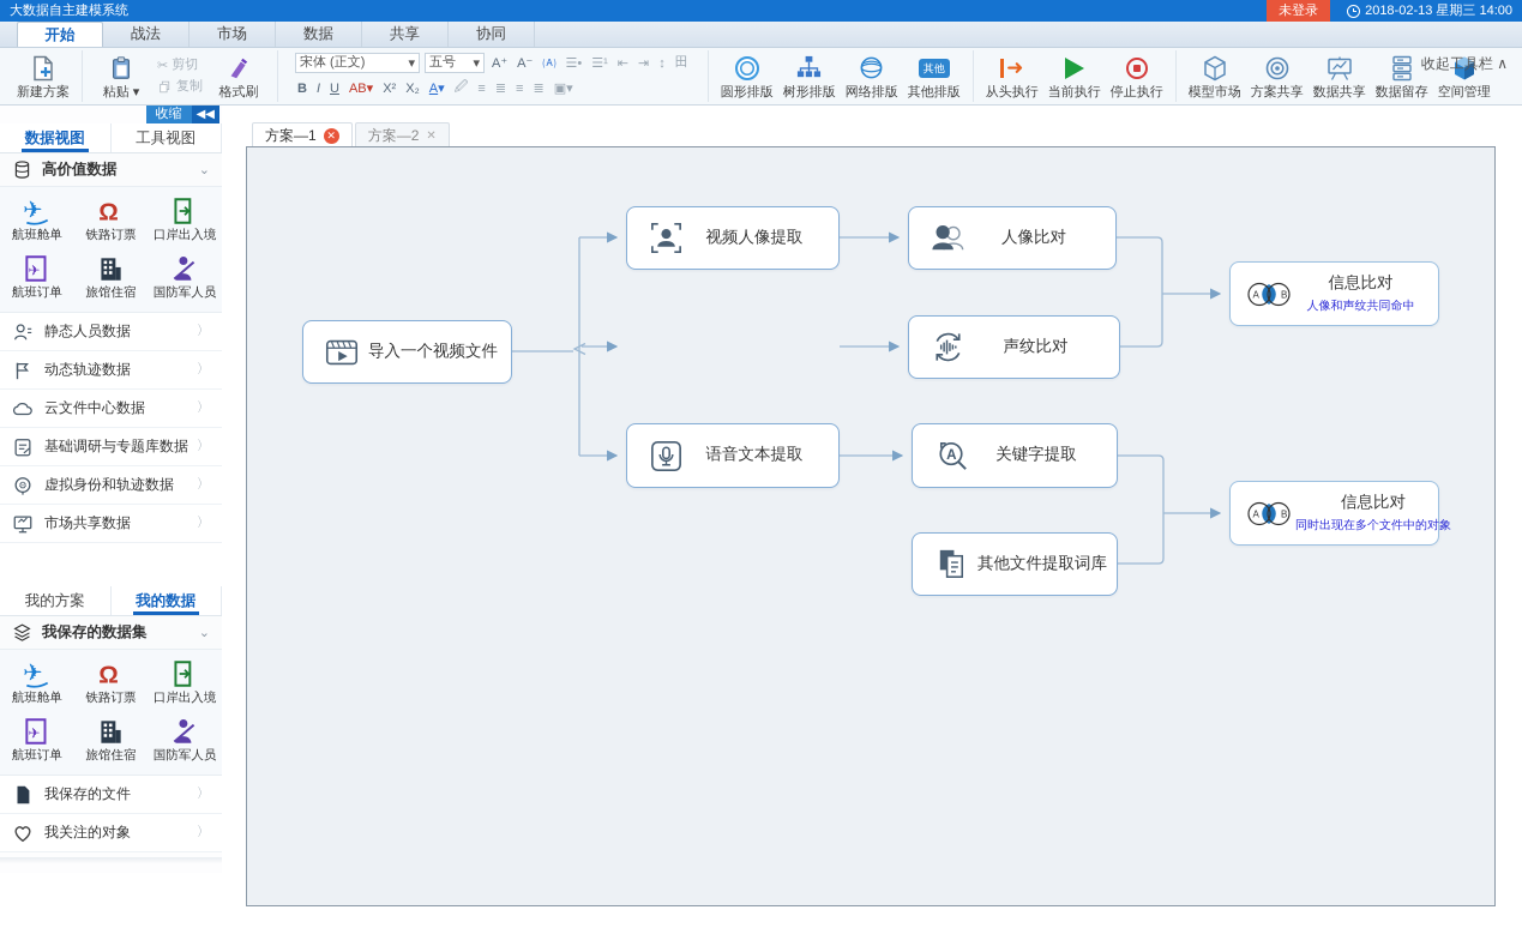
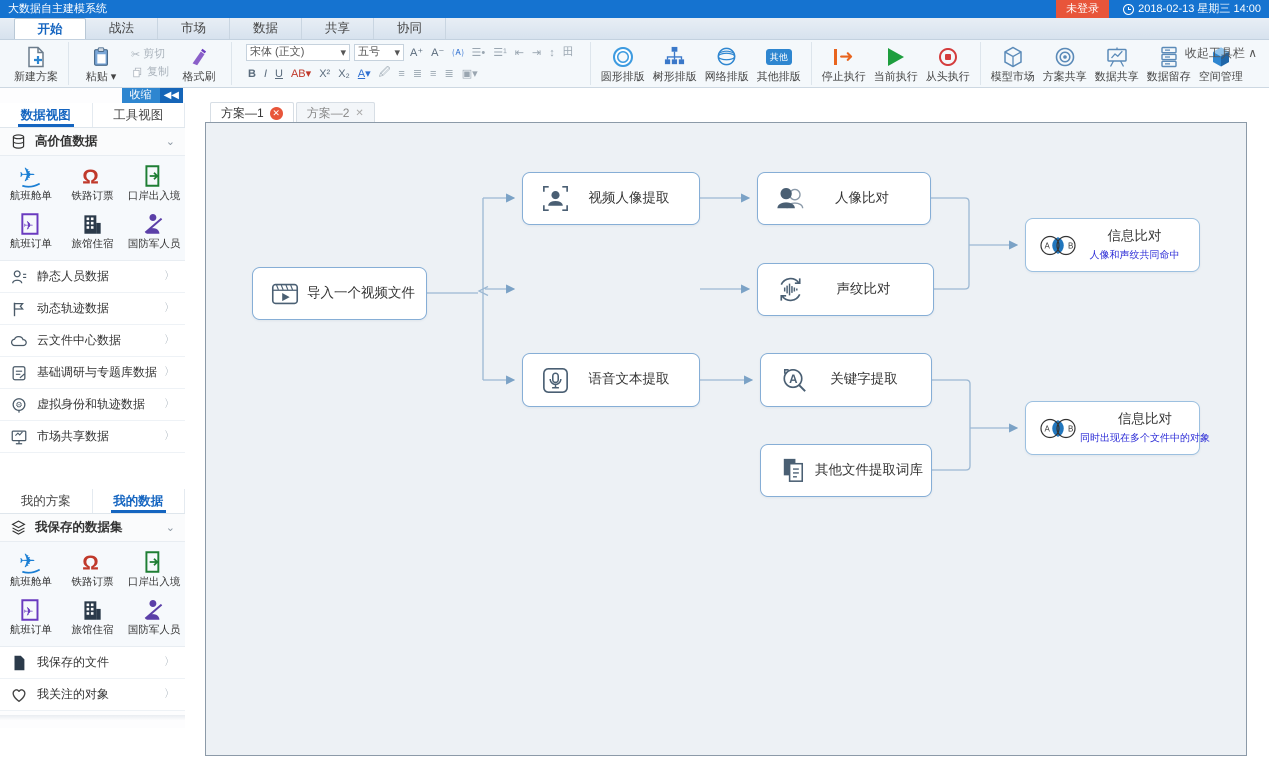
  大数据自主建模系统
  未登录
  2018-02-13 星期三 14:00
  开始
  战法
  市场
  数据
  共享
  协同
  新建方案
  粘贴 ▾
  ✂
  剪切
  复制
  格式刷
  宋体 (正文)
  ▾
  五号
  ▾
  A⁺
  A⁻
  🄐
  ☰•
  ☰¹
  ⇤
  ⇥
  ↕
  田
  B
  I
  U
  AB▾
  X²
  X₂
  A▾
  🖉
  ≡
  ≣
  ≡
  ≣
  ▣▾
  圆形排版
  树形排版
  网络排版
  其他
  其他排版
  ➜
- 从头执行
+ 停止执行
  当前执行
- 停止执行
+ 从头执行
  模型市场
  方案共享
  数据共享
  数据留存
  空间管理
  收起工具栏 ∧
  收缩
  ◀◀
  数据视图
  工具视图
  高价值数据
  ⌄
  航班舱单
  铁路订票
  口岸出入境
  航班订单
  旅馆住宿
  国防军人员
  静态人员数据
  〉
  动态轨迹数据
  〉
  云文件中心数据
  〉
  基础调研与专题库数据
  〉
  虚拟身份和轨迹数据
  〉
  市场共享数据
  〉
  我的方案
  我的数据
  我保存的数据集
  ⌄
  航班舱单
  铁路订票
  口岸出入境
  航班订单
  旅馆住宿
  国防军人员
  我保存的文件
  〉
  我关注的对象
  〉
  方案—1
  ✕
  方案—2
  ✕
  导入一个视频文件
  视频人像提取
  语音文本提取
  人像比对
  声纹比对
  关键字提取
  其他文件提取词库
  A
  B
  信息比对
  人像和声纹共同命中
  A
  B
  信息比对
  同时出现在多个文件中的对象
